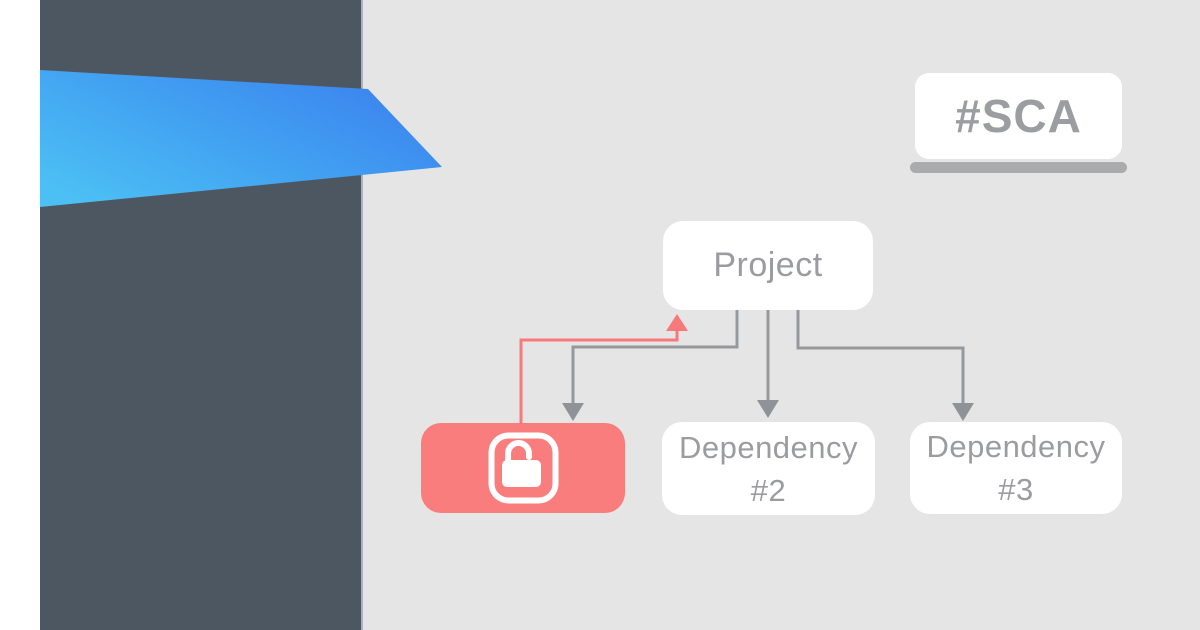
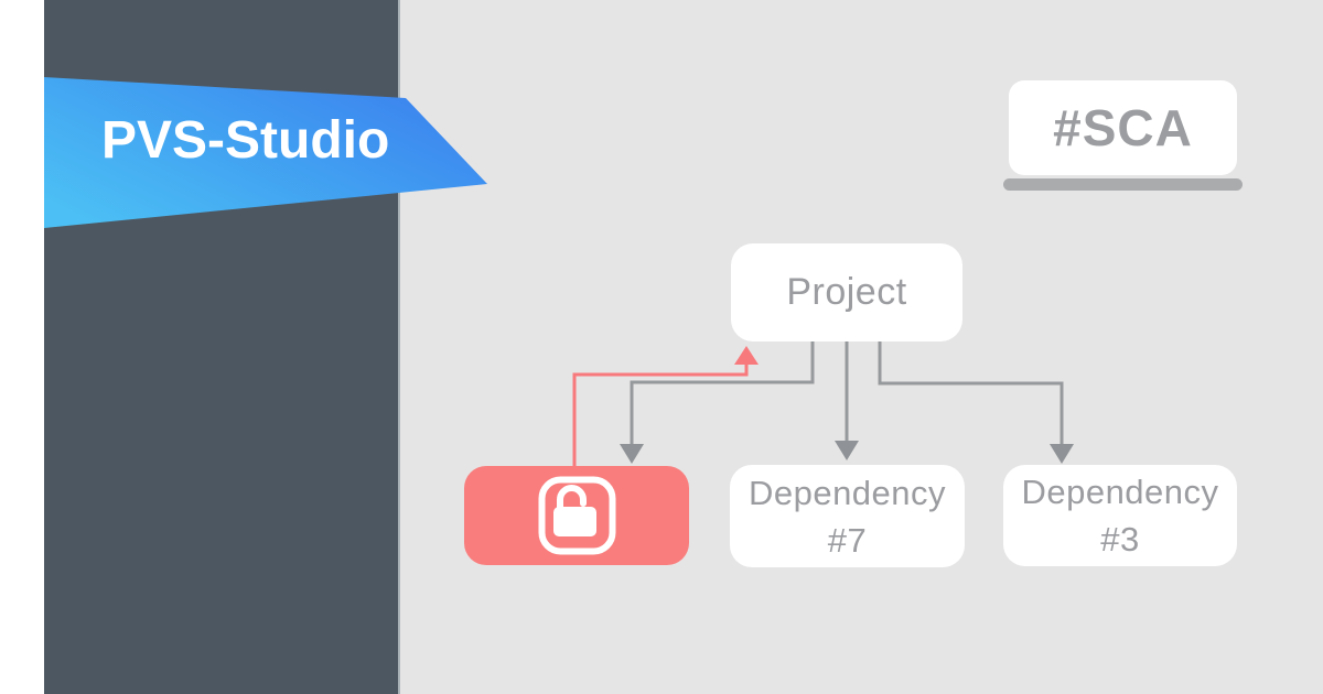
+ PVS-Studio
  #SCA
  Project
  Dependency
- #2
+ #7
  Dependency
  #3
